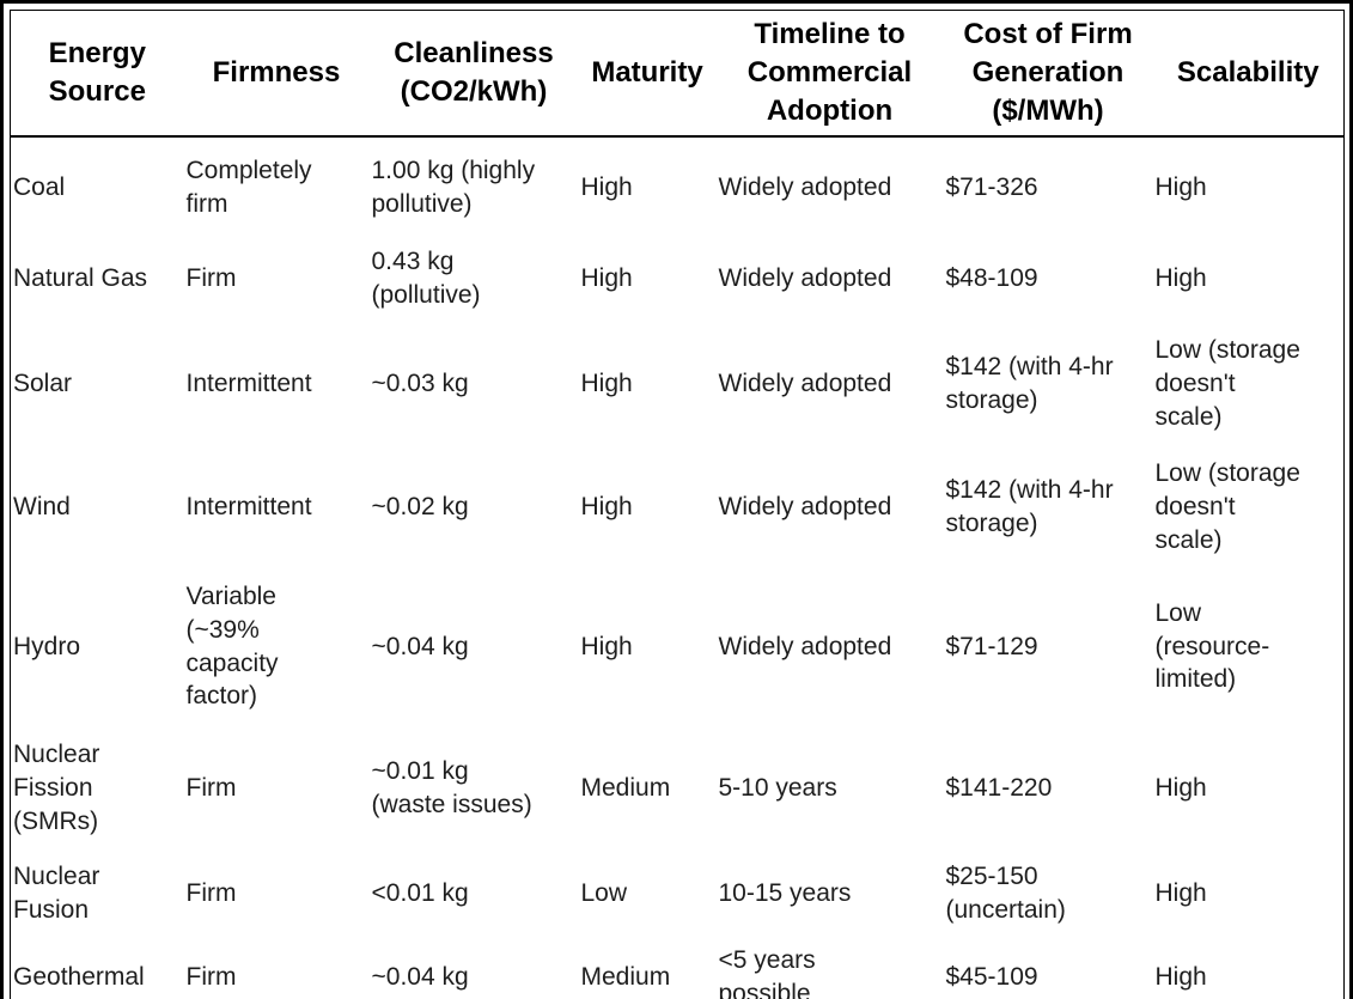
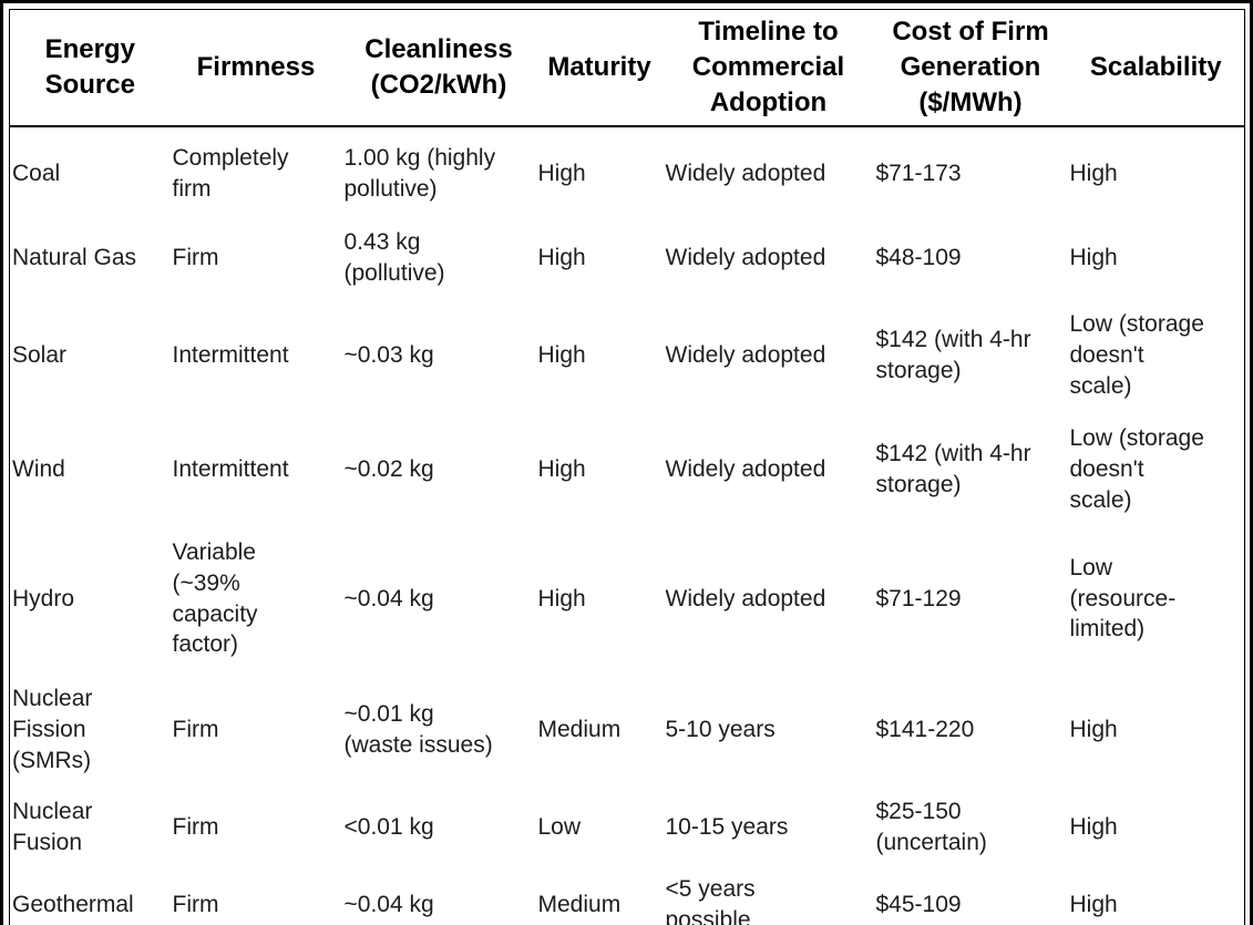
  Energy Source	Firmness	Cleanliness (CO2/kWh)	Maturity	Timeline to Commercial Adoption	Cost of Firm Generation ($/MWh)	Scalability
- Coal	Completely firm	1.00 kg (highly pollutive)	High	Widely adopted	$71-326	High
+ Coal	Completely firm	1.00 kg (highly pollutive)	High	Widely adopted	$71-173	High
  Natural Gas	Firm	0.43 kg (pollutive)	High	Widely adopted	$48-109	High
  Solar	Intermittent	~0.03 kg	High	Widely adopted	$142 (with 4-hr storage)	Low (storage doesn't scale)
  Wind	Intermittent	~0.02 kg	High	Widely adopted	$142 (with 4-hr storage)	Low (storage doesn't scale)
  Hydro	Variable (~39% capacity factor)	~0.04 kg	High	Widely adopted	$71-129	Low (resource- limited)
  Nuclear Fission (SMRs)	Firm	~0.01 kg (waste issues)	Medium	5-10 years	$141-220	High
  Nuclear Fusion	Firm	<0.01 kg	Low	10-15 years	$25-150 (uncertain)	High
  Geothermal	Firm	~0.04 kg	Medium	<5 years possible	$45-109	High
